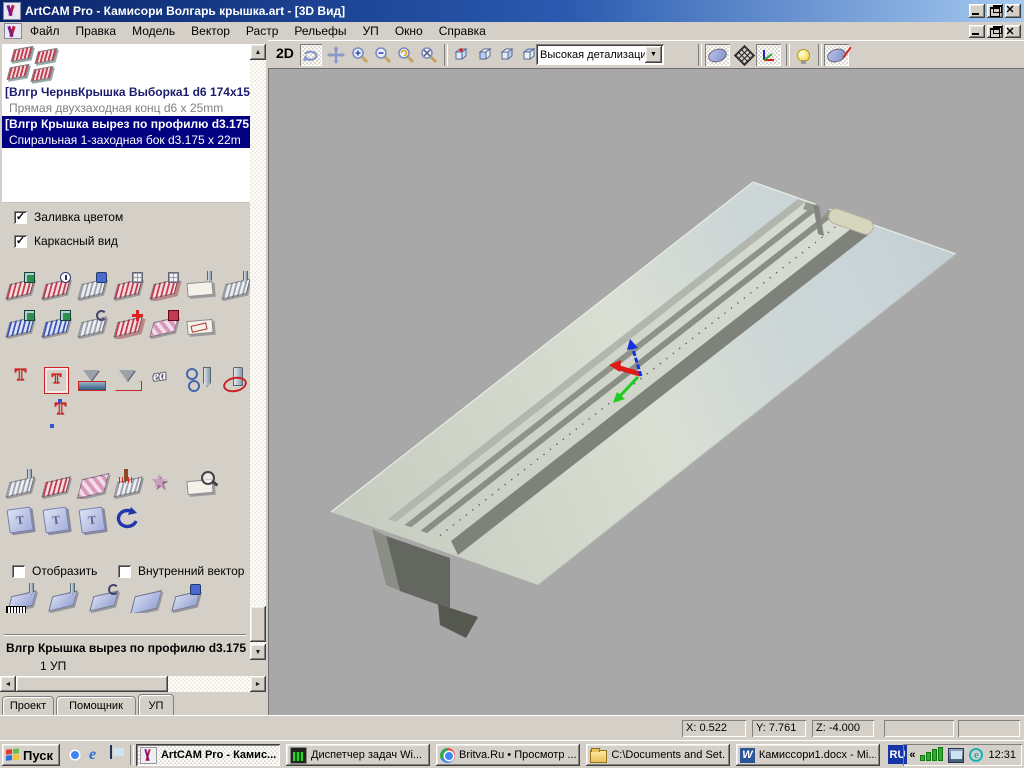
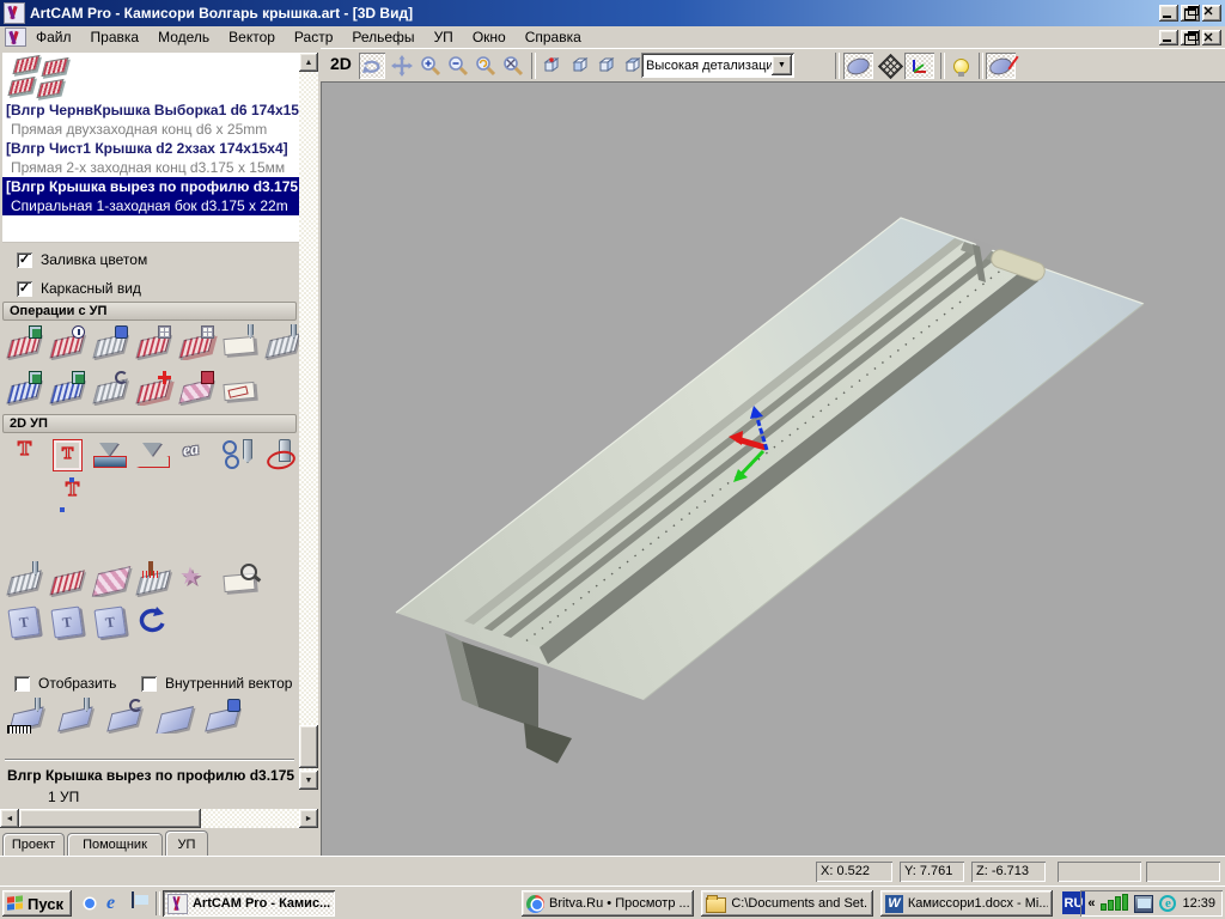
  ArtCAM Pro - Камисори Волгарь крышка.art - [3D Вид]
  Файл
  Правка
  Модель
  Вектор
  Растр
  Рельефы
  УП
  Окно
  Справка
  [Влгр ЧернвКрышка Выборка1 d6 174x15
  Прямая двухзаходная конц d6 x 25mm
+ [Влгр Чист1 Крышка d2 2хзах 174x15x4]
+ Прямая 2-х заходная конц d3.175 x 15мм
  [Влгр Крышка вырез по профилю d3.175
  Спиральная 1-заходная бок d3.175 x 22m
  ✓
  Заливка цветом
  ✓
  Каркасный вид
+ Операции с УП
+ 2D УП
  Т
  Т
  Т
  ★
  Отобразить
  Внутренний вектор
  Влгр Крышка вырез по профилю d3.175
  1 УП
  Проект
  Помощник
  УП
  2D
  Высокая детализаци
  X: 0.522
  Y: 7.761
- Z: -4.000
+ Z: -6.713
  Пуск
  e
  ArtCAM Pro - Камис...
- Диспетчер задач Wi...
  Britva.Ru • Просмотр ...
  C:\Documents and Set.
  W
  Камиссори1.docx - Mi...
  RU
  «
  e
- 12:31
+ 12:39
